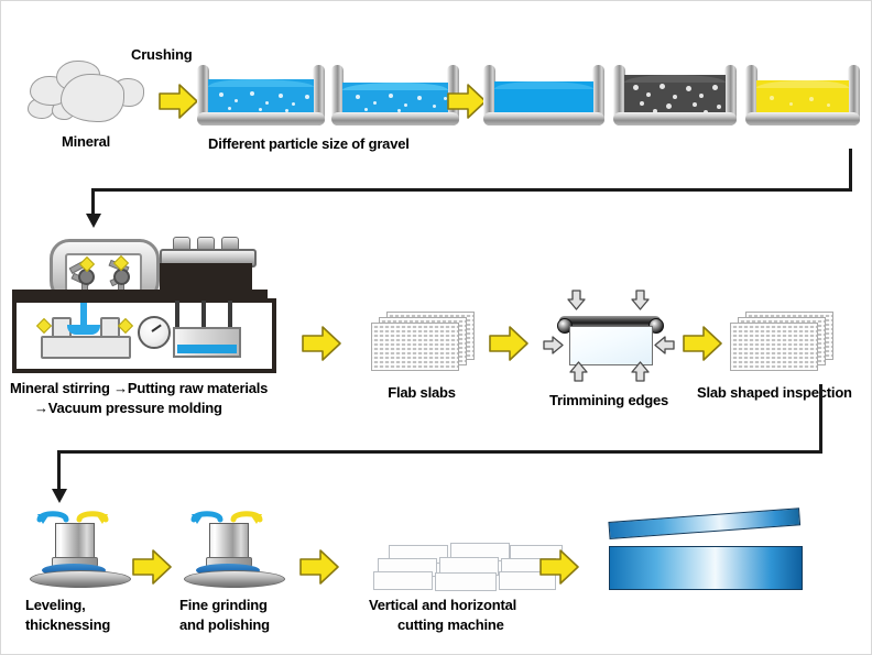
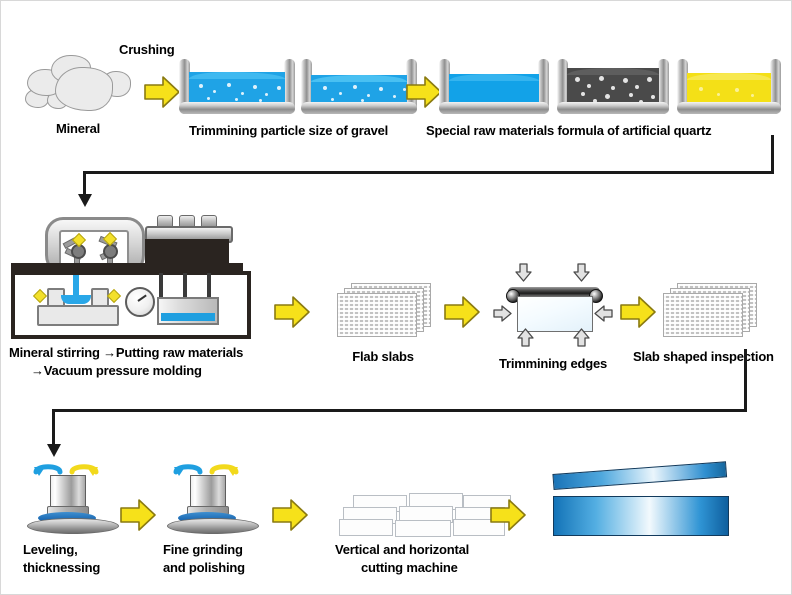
  Mineral
  Crushing
- Different particle size of gravel
+ Trimmining particle size of gravel
+ Special raw materials formula of artificial quartz
  Mineral stirring →Putting raw materials
  →Vacuum pressure molding
  Flab slabs
  Trimmining edges
  Slab shaped inspection
  Leveling,
  thicknessing
  Fine grinding
  and polishing
  Vertical and horizontal
  cutting machine
